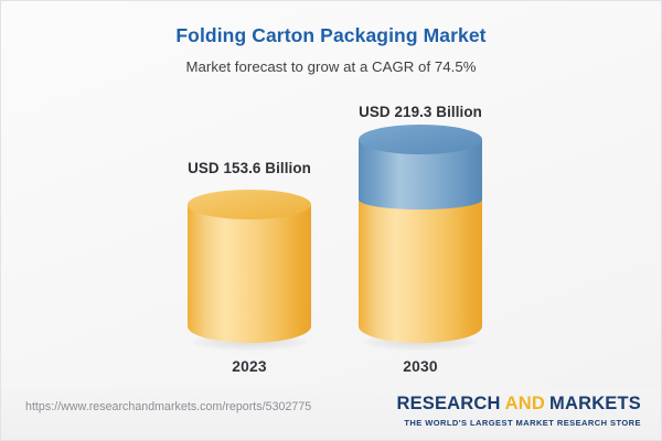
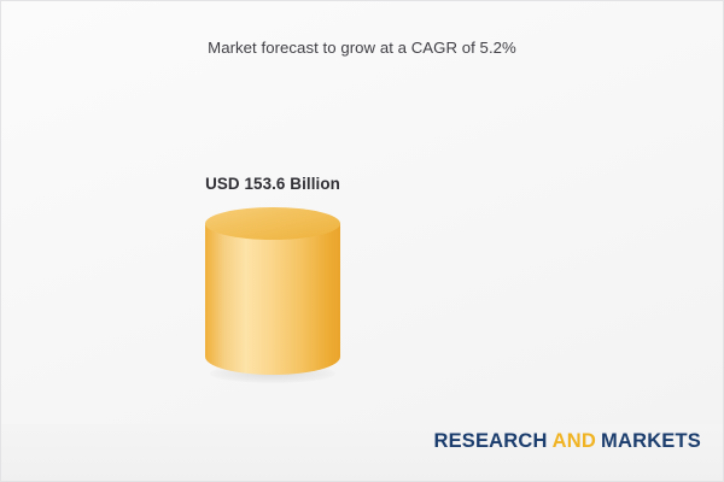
- Folding Carton Packaging Market
- Market forecast to grow at a CAGR of 74.5%
+ Market forecast to grow at a CAGR of 5.2%
  USD 153.6 Billion
- 2023
- USD 219.3 Billion
- 2030
- https://www.researchandmarkets.com/reports/5302775
  RESEARCH AND MARKETS
- THE WORLD'S LARGEST MARKET RESEARCH STORE
